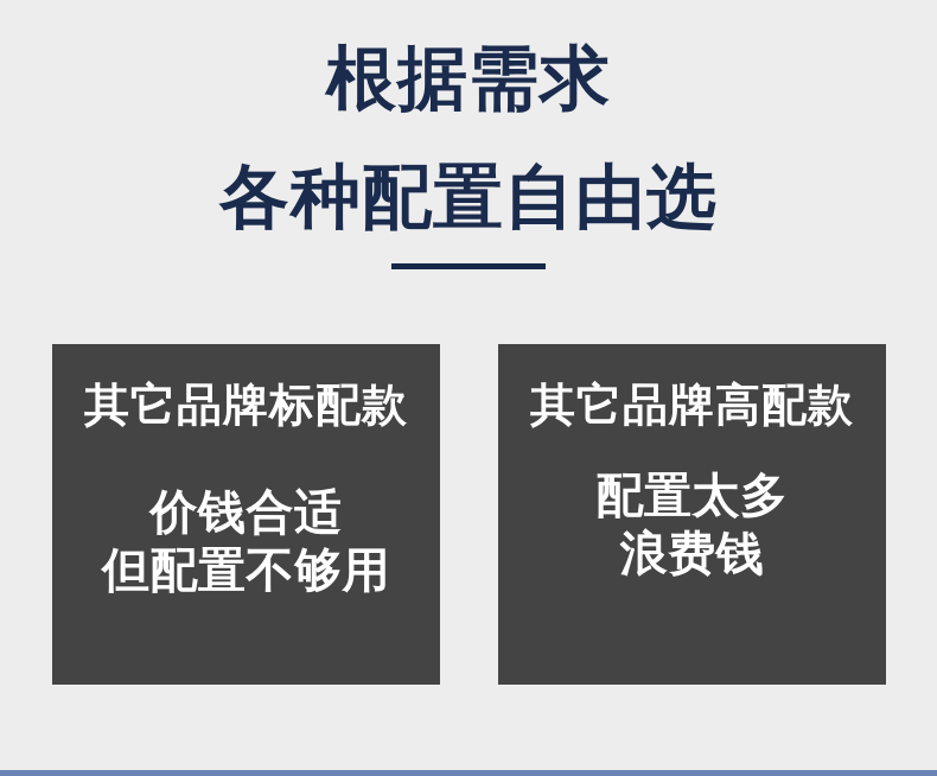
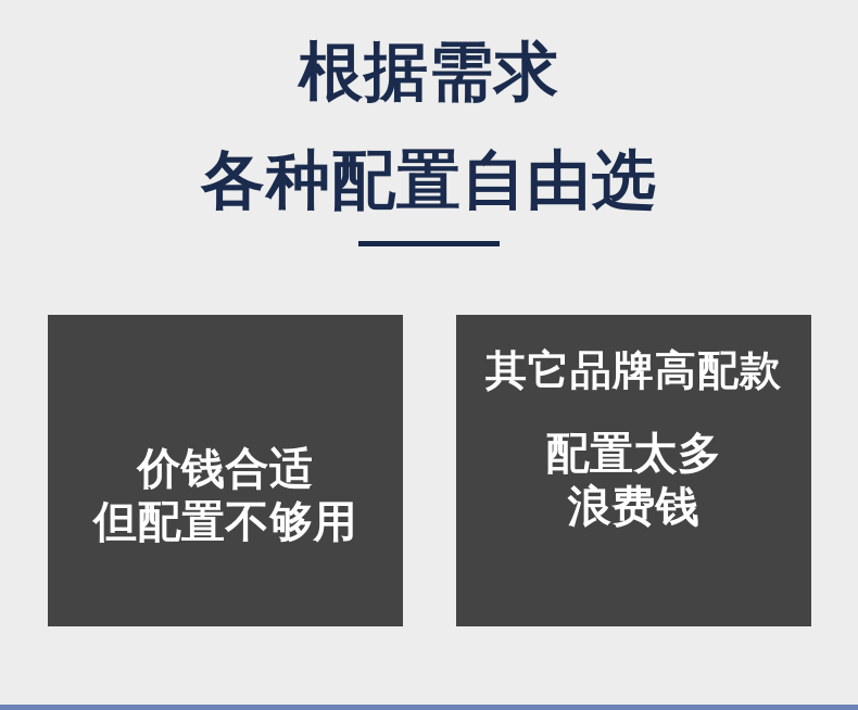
  根据需求
  各种配置自由选
- 其它品牌标配款
  价钱合适
  但配置不够用
  其它品牌高配款
  配置太多
  浪费钱
